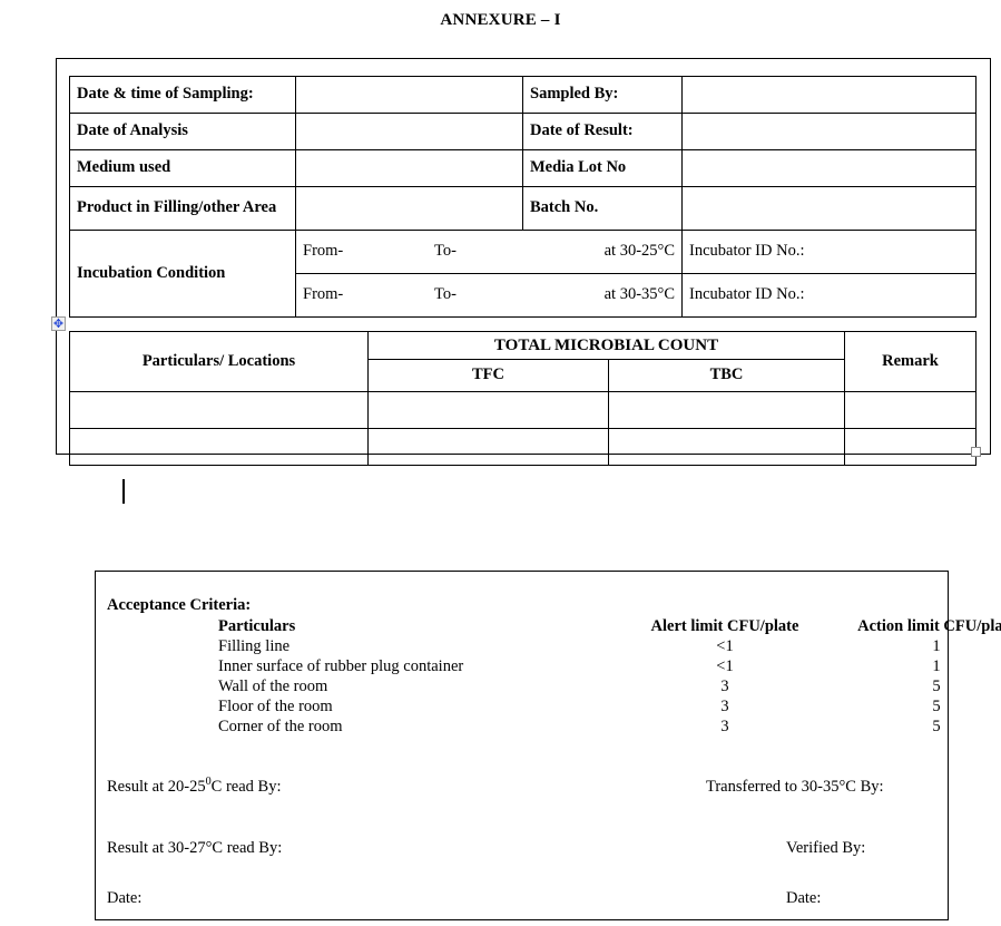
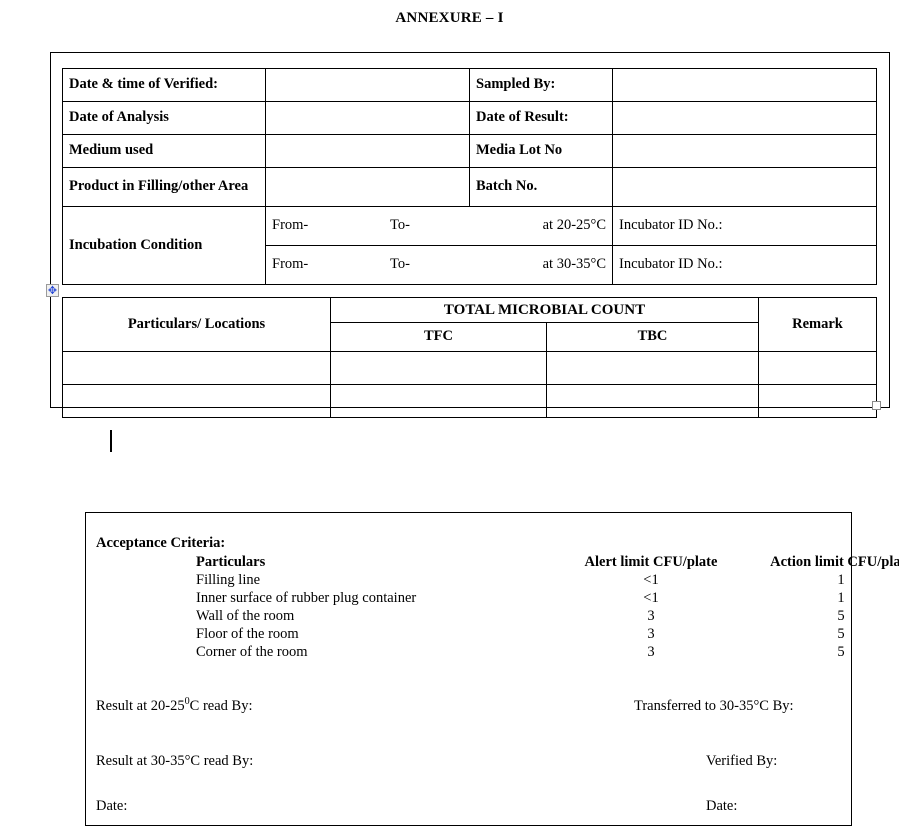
  ANNEXURE – I
- Date & time of Sampling:		Sampled By:
+ Date & time of Verified:		Sampled By:
  Date of Analysis		Date of Result:
  Medium used		Media Lot No
  Product in Filling/other Area		Batch No.
- Incubation Condition	From- To- at 30-25°C	Incubator ID No.:
+ Incubation Condition	From- To- at 20-25°C	Incubator ID No.:
  From- To- at 30-35°C	Incubator ID No.:
  ✥
  Particulars/ Locations	TOTAL MICROBIAL COUNT	Remark
  TFC	TBC
  Acceptance Criteria:
  Particulars	Alert limit CFU/plate	Action limit CFU/pla
  Filling line	<1	1
  Inner surface of rubber plug container	<1	1
  Wall of the room	3	5
  Floor of the room	3	5
  Corner of the room	3	5
  Result at 20-250C read By:
  Transferred to 30-35°C By:
- Result at 30-27°C read By:
+ Result at 30-35°C read By:
  Verified By:
  Date:
  Date:
